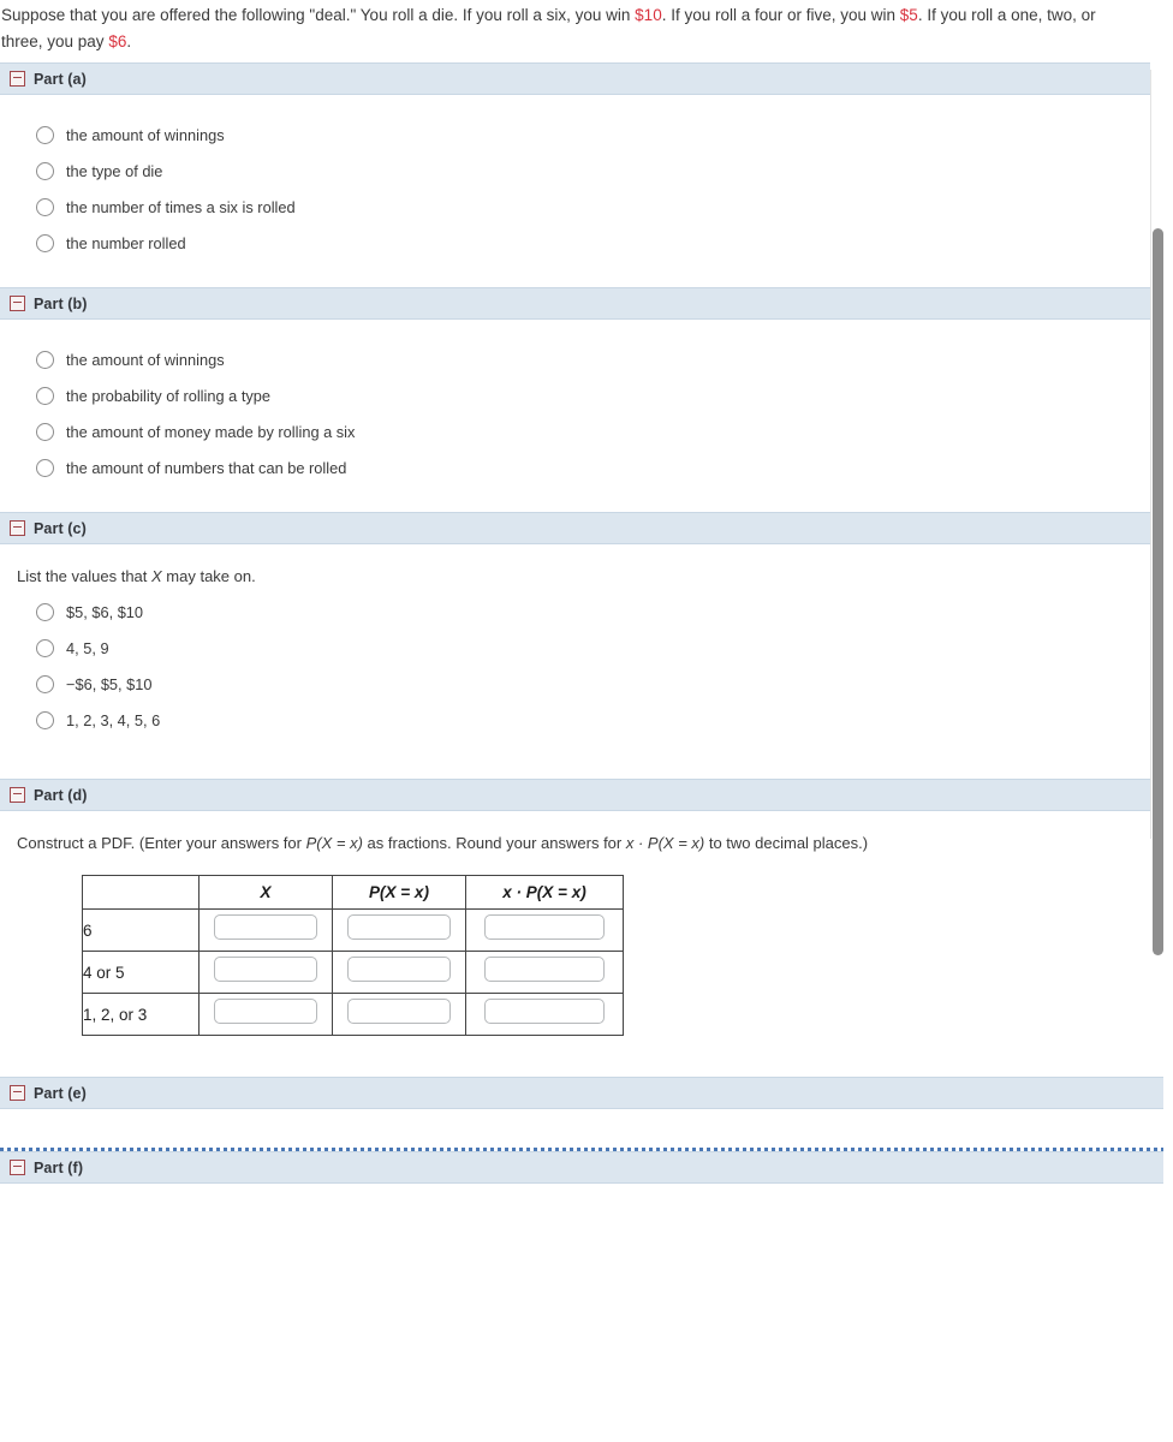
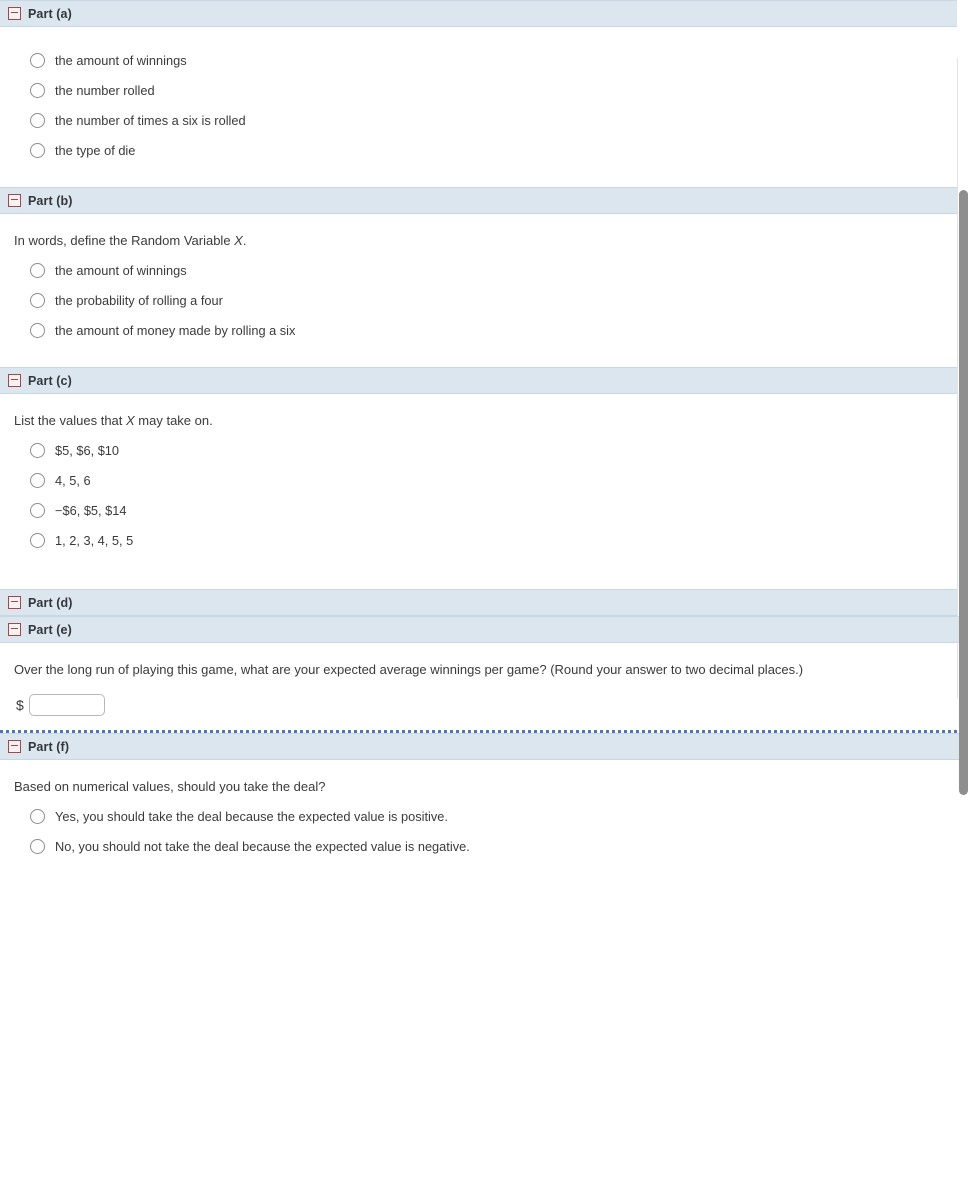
- Suppose that you are offered the following "deal." You roll a die. If you roll a six, you win $10. If you roll a four or five, you win $5. If you roll a one, two, or three, you pay $6.
  Part (a)
  the amount of winnings
- the type of die
+ the number rolled
  the number of times a six is rolled
- the number rolled
+ the type of die
  Part (b)
+ In words, define the Random Variable X.
  the amount of winnings
- the probability of rolling a type
+ the probability of rolling a four
  the amount of money made by rolling a six
- the amount of numbers that can be rolled
  Part (c)
  List the values that X may take on.
  $5, $6, $10
- 4, 5, 9
+ 4, 5, 6
- −$6, $5, $10
+ −$6, $5, $14
- 1, 2, 3, 4, 5, 6
+ 1, 2, 3, 4, 5, 5
  Part (d)
- Construct a PDF. (Enter your answers for P(X = x) as fractions. Round your answers for x · P(X = x) to two decimal places.)
- 	X	P(X = x)	x · P(X = x)
- 6
- 4 or 5
- 1, 2, or 3
  Part (e)
+ Over the long run of playing this game, what are your expected average winnings per game? (Round your answer to two decimal places.)
+ $
  Part (f)
+ Based on numerical values, should you take the deal?
+ Yes, you should take the deal because the expected value is positive.
+ No, you should not take the deal because the expected value is negative.
